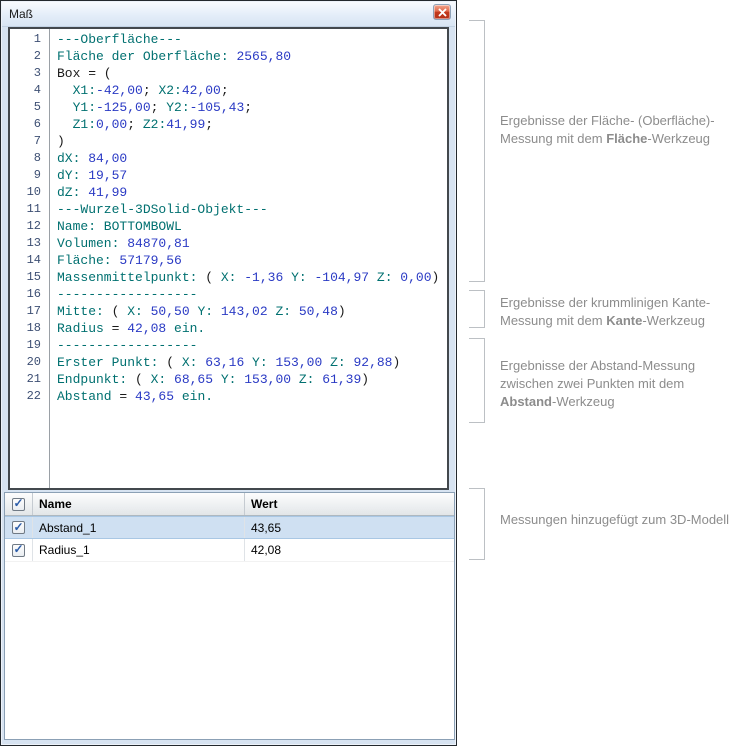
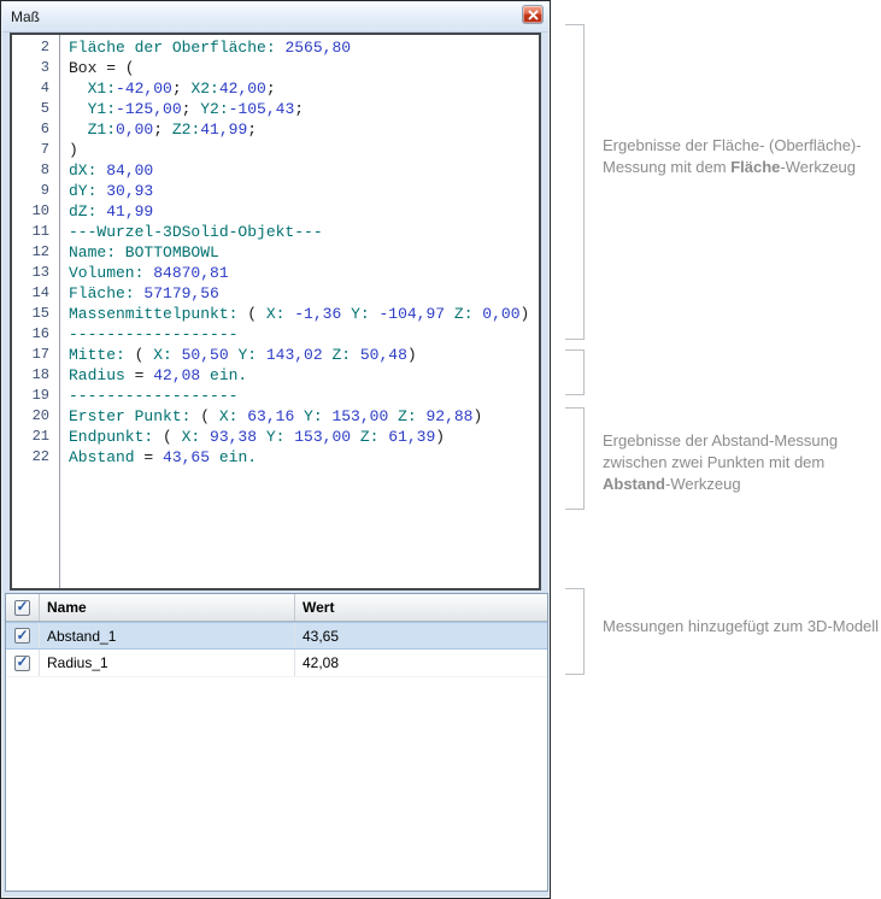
  Maß
- 1
- ---Oberfläche---
  2
  Fläche der Oberfläche: 2565,80
  3
  Box = (
  4
  X1:-42,00; X2:42,00;
  5
  Y1:-125,00; Y2:-105,43;
  6
  Z1:0,00; Z2:41,99;
  7
  )
  8
  dX: 84,00
  9
- dY: 19,57
+ dY: 30,93
  10
  dZ: 41,99
  11
  ---Wurzel-3DSolid-Objekt---
  12
  Name: BOTTOMBOWL
  13
  Volumen: 84870,81
  14
  Fläche: 57179,56
  15
  Massenmittelpunkt: ( X: -1,36 Y: -104,97 Z: 0,00)
  16
  ------------------
  17
  Mitte: ( X: 50,50 Y: 143,02 Z: 50,48)
  18
  Radius = 42,08 ein.
  19
  ------------------
  20
  Erster Punkt: ( X: 63,16 Y: 153,00 Z: 92,88)
  21
- Endpunkt: ( X: 68,65 Y: 153,00 Z: 61,39)
+ Endpunkt: ( X: 93,38 Y: 153,00 Z: 61,39)
  22
  Abstand = 43,65 ein.
  ✓
  Name
  Wert
  ✓
  Abstand_1
  43,65
  ✓
  Radius_1
  42,08
  Ergebnisse der Fläche- (Oberfläche)-
  Messung mit dem Fläche-Werkzeug
- Ergebnisse der krummlinigen Kante-
- Messung mit dem Kante-Werkzeug
  Ergebnisse der Abstand-Messung
  zwischen zwei Punkten mit dem
  Abstand-Werkzeug
  Messungen hinzugefügt zum 3D-Modell
